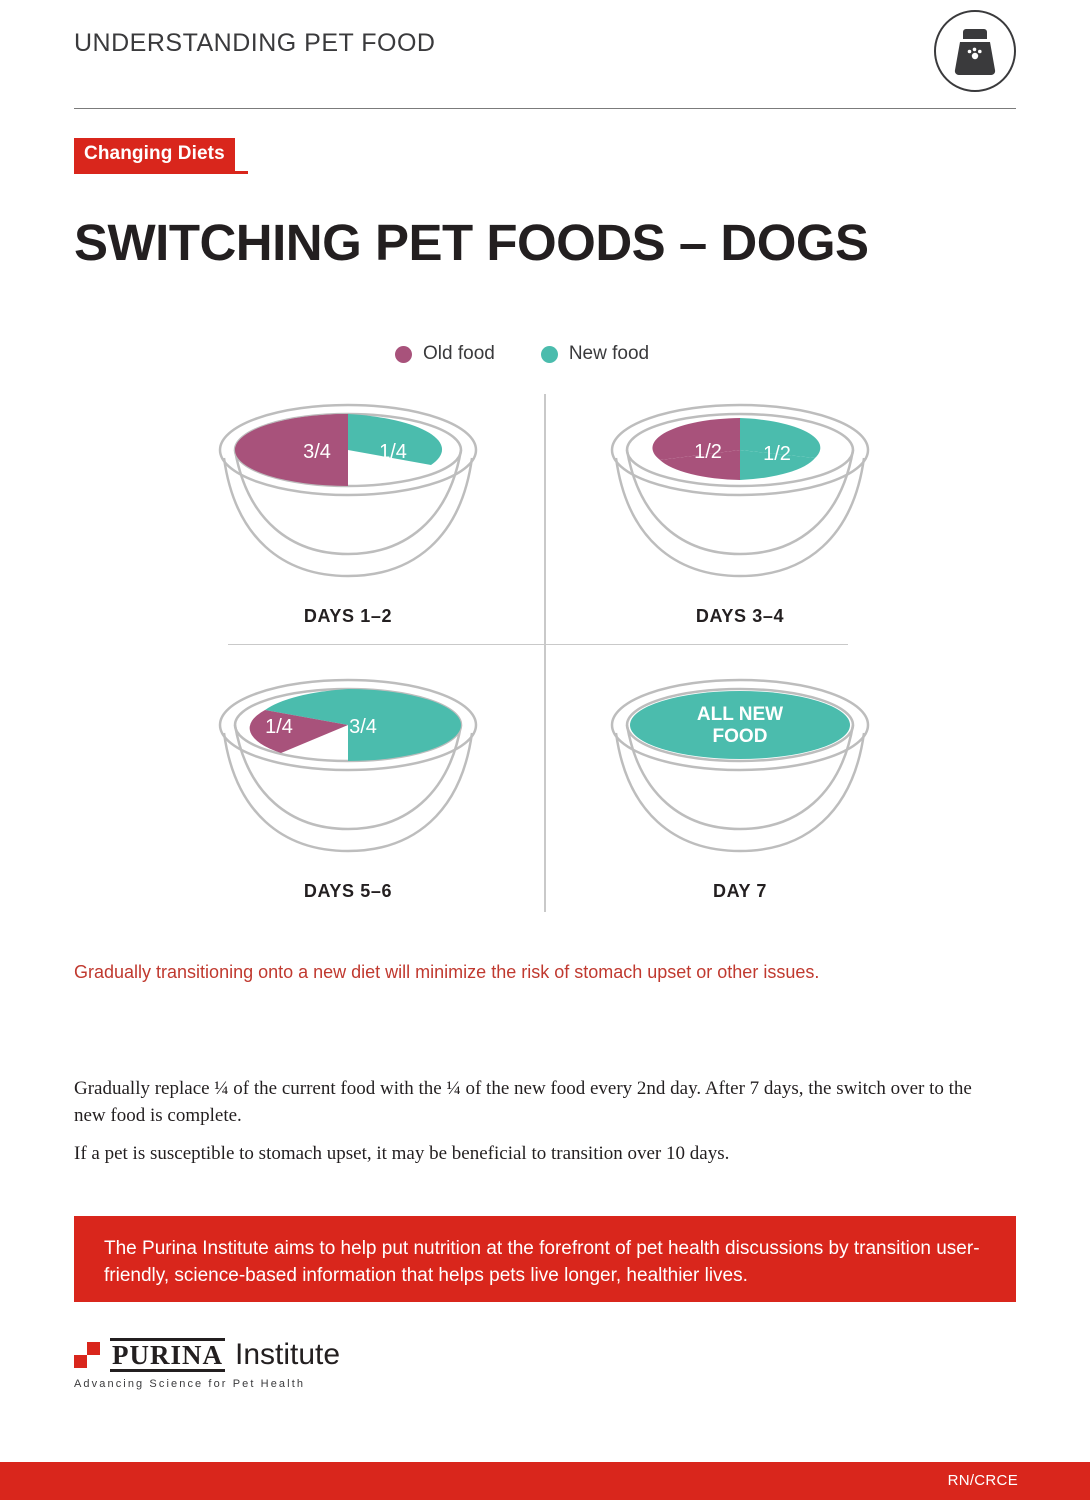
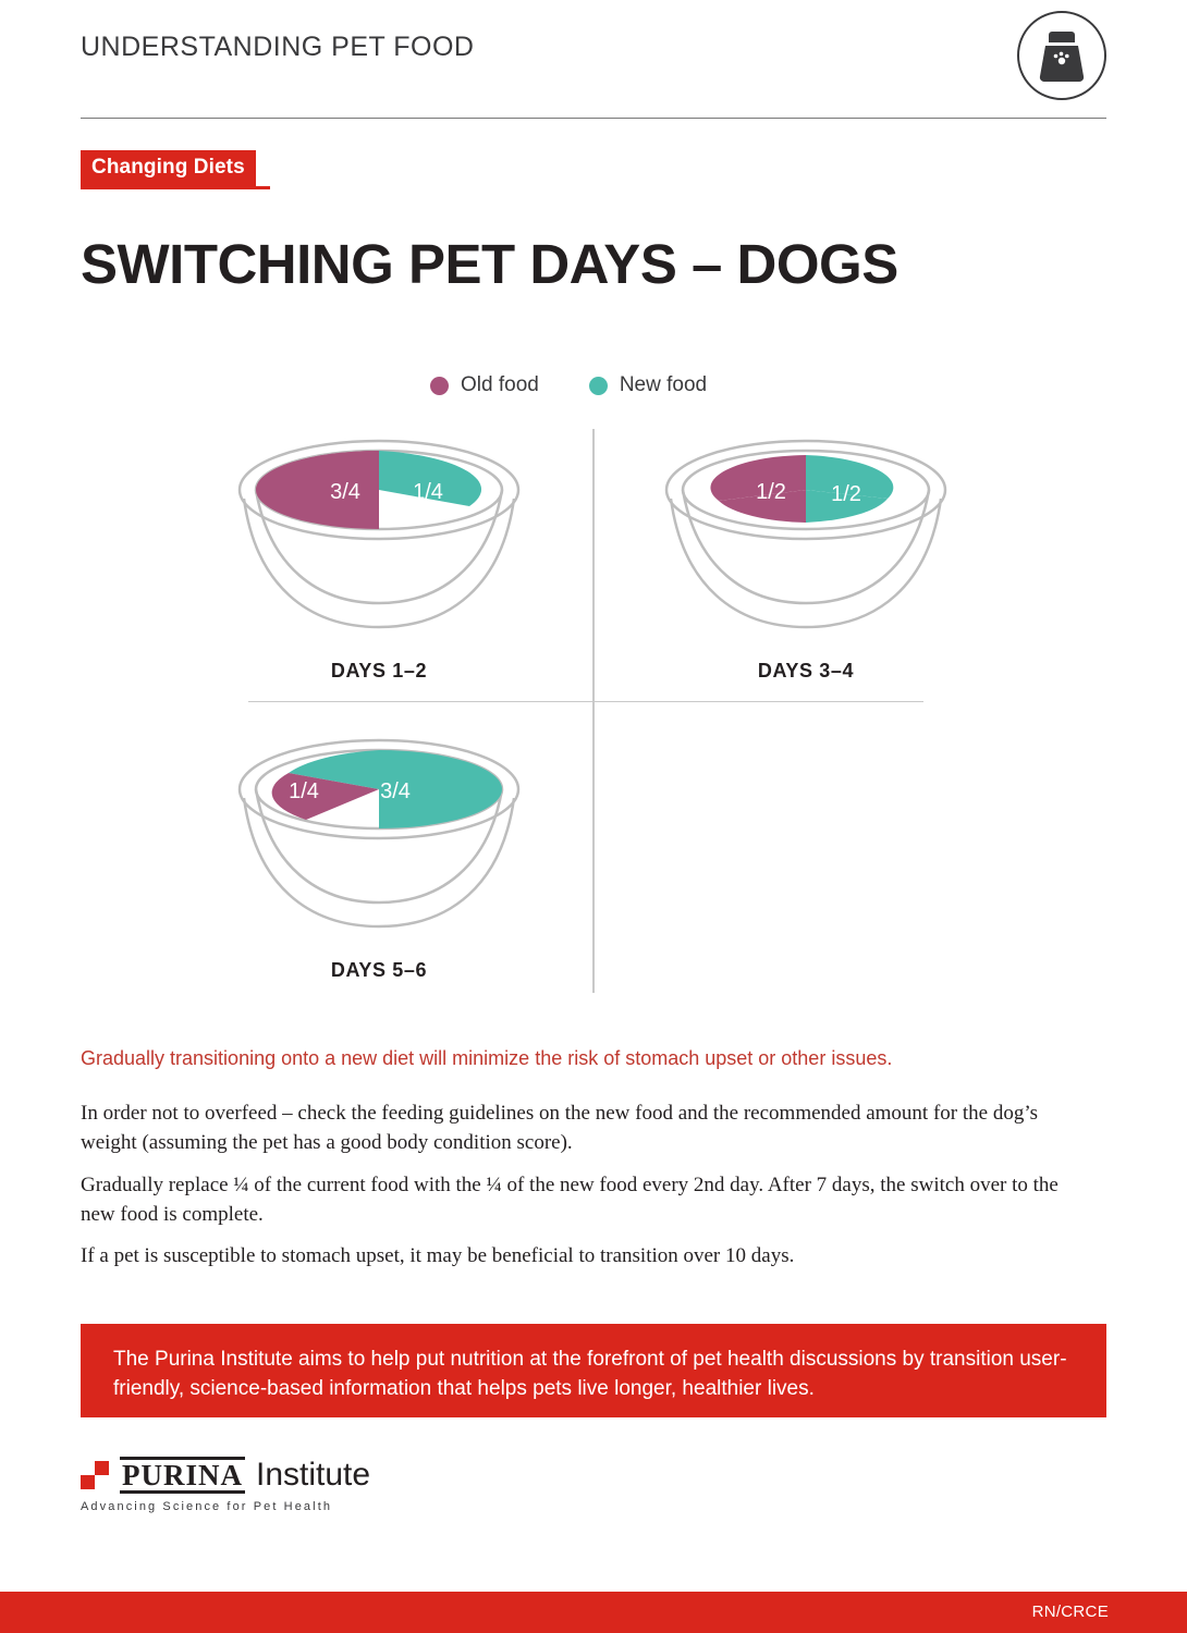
  UNDERSTANDING PET FOOD
  Changing Diets
- SWITCHING PET FOODS – DOGS
+ SWITCHING PET DAYS – DOGS
  Old food
  New food
  3/4
  1/4
  DAYS 1–2
  1/2
  1/2
  DAYS 3–4
  1/4
  3/4
  DAYS 5–6
- ALL NEW
- FOOD
- DAY 7
  Gradually transitioning onto a new diet will minimize the risk of stomach upset or other issues.
+ In order not to overfeed – check the feeding guidelines on the new food and the recommended amount for the dog’s weight (assuming the pet has a good body condition score).
  Gradually replace ¼ of the current food with the ¼ of the new food every 2nd day. After 7 days, the switch over to the new food is complete.
  If a pet is susceptible to stomach upset, it may be beneficial to transition over 10 days.
  The Purina Institute aims to help put nutrition at the forefront of pet health discussions by transition user-friendly, science-based information that helps pets live longer, healthier lives.
  PURINA
  Institute
  Advancing Science for Pet Health
  RN/CRCE
